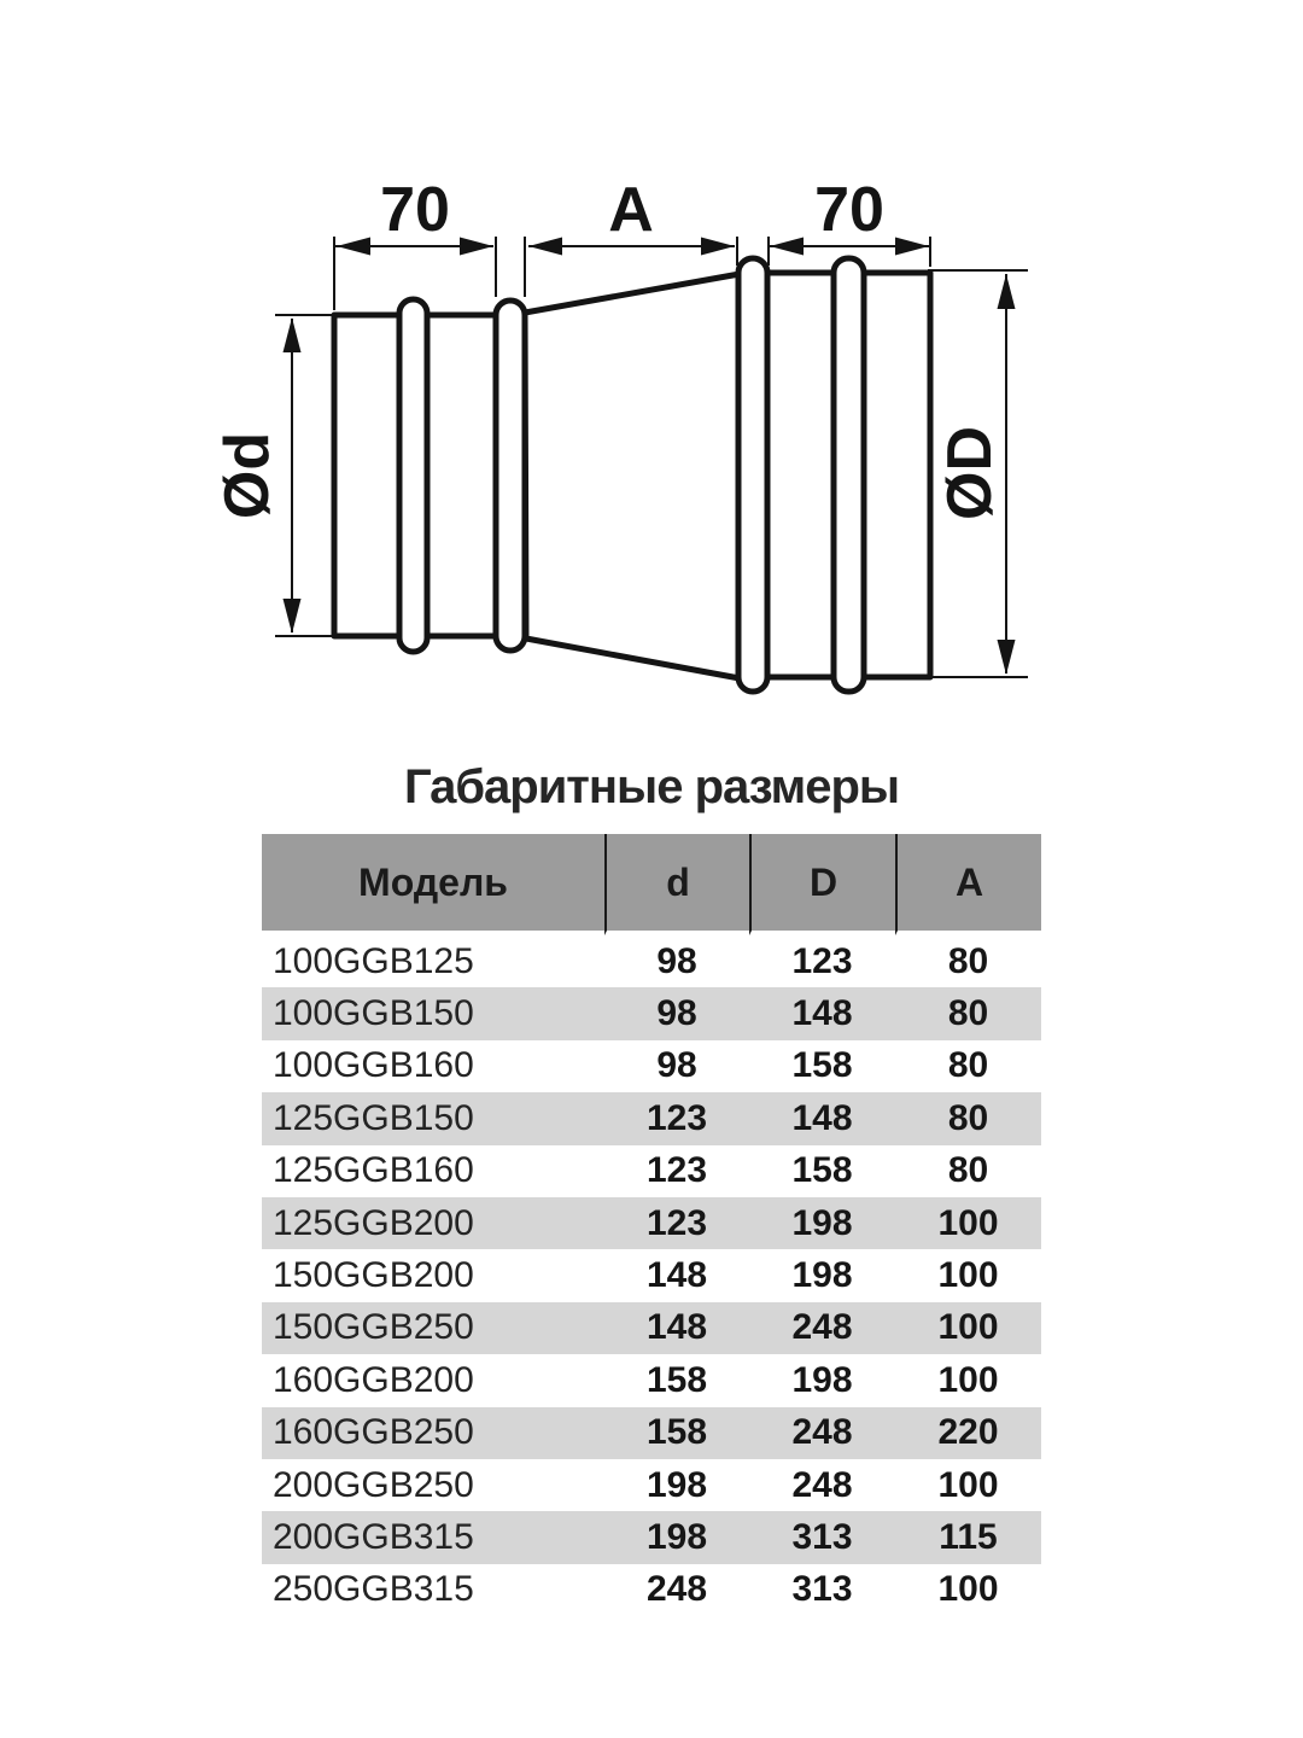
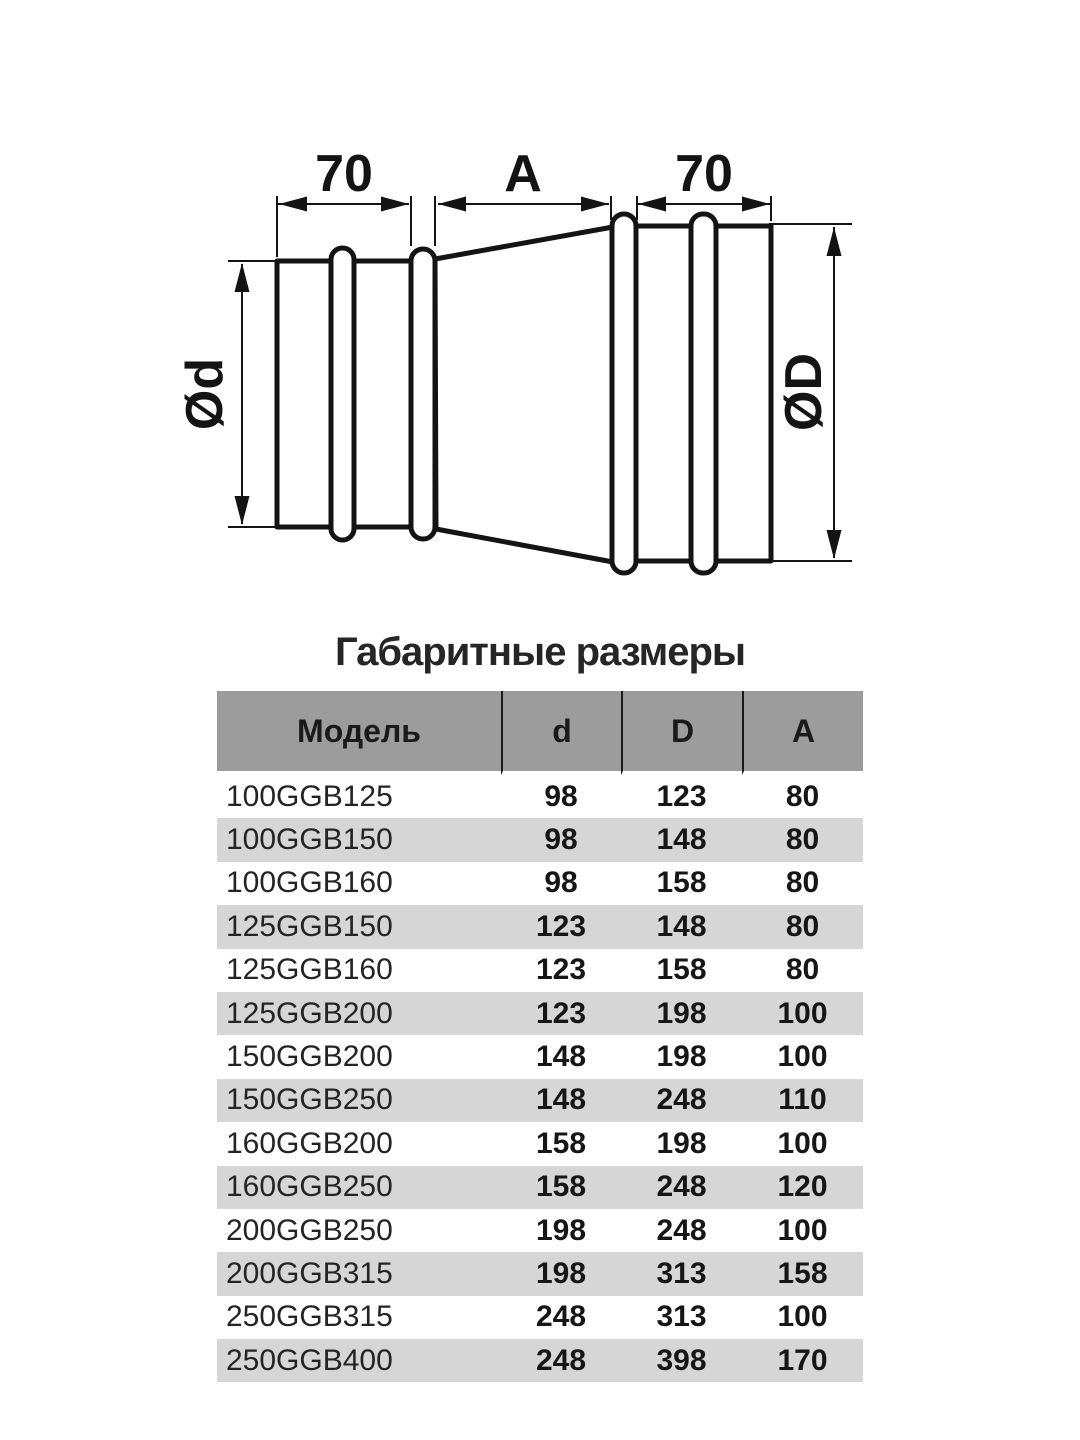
  70
  A
  70
  Габаритные размеры
  Модель	d	D	A
  100GGB125	98	123	80
  100GGB150	98	148	80
  100GGB160	98	158	80
  125GGB150	123	148	80
  125GGB160	123	158	80
  125GGB200	123	198	100
  150GGB200	148	198	100
- 150GGB250	148	248	100
+ 150GGB250	148	248	110
  160GGB200	158	198	100
- 160GGB250	158	248	220
+ 160GGB250	158	248	120
  200GGB250	198	248	100
- 200GGB315	198	313	115
+ 200GGB315	198	313	158
  250GGB315	248	313	100
+ 250GGB400	248	398	170
